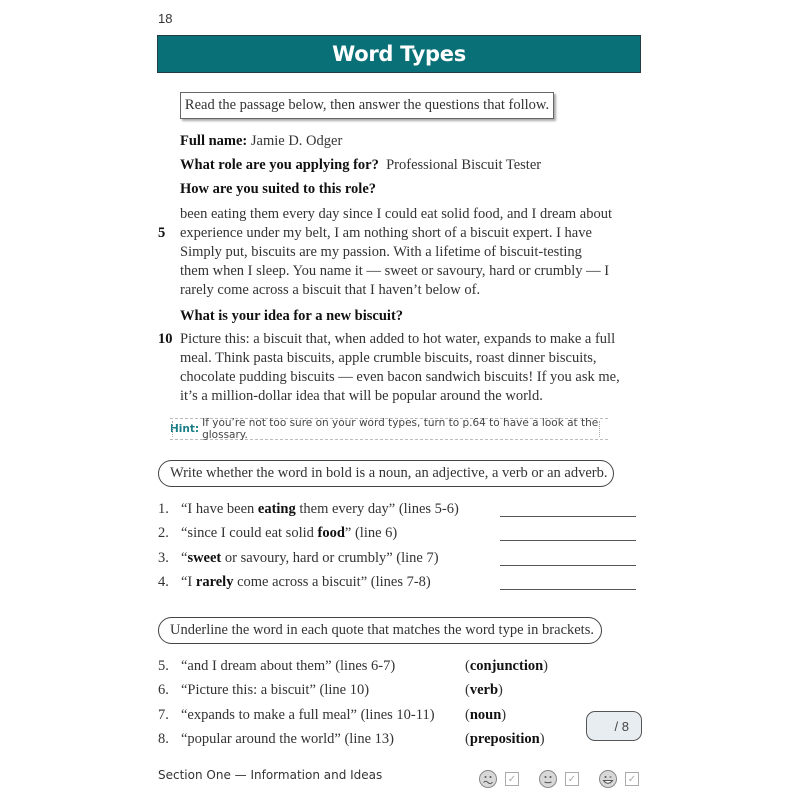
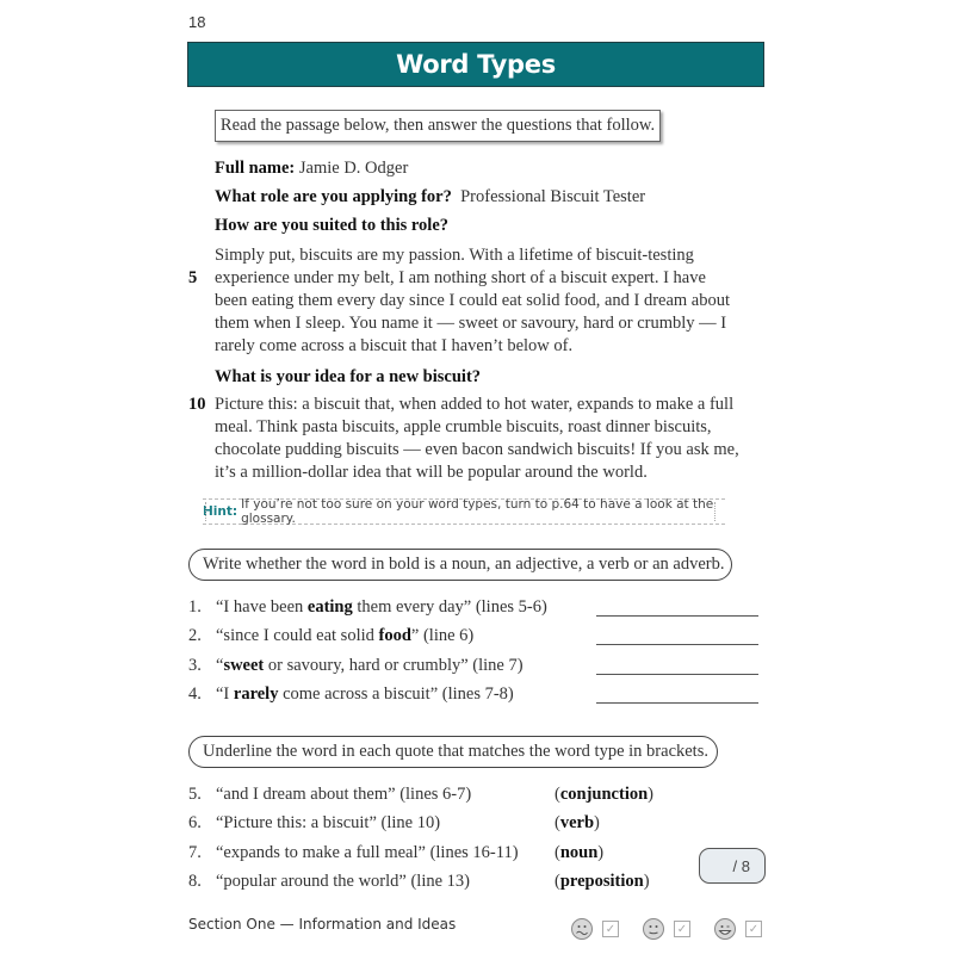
  18
  Word Types
  Read the passage below, then answer the questions that follow.
  Full name: Jamie D. Odger
  What role are you applying for? Professional Biscuit Tester
  How are you suited to this role?
- been eating them every day since I could eat solid food, and I dream about
+ Simply put, biscuits are my passion. With a lifetime of biscuit-testing
  5
  experience under my belt, I am nothing short of a biscuit expert. I have
- Simply put, biscuits are my passion. With a lifetime of biscuit-testing
+ been eating them every day since I could eat solid food, and I dream about
  them when I sleep. You name it — sweet or savoury, hard or crumbly — I
  rarely come across a biscuit that I haven’t below of.
  What is your idea for a new biscuit?
  10
  Picture this: a biscuit that, when added to hot water, expands to make a full
  meal. Think pasta biscuits, apple crumble biscuits, roast dinner biscuits,
  chocolate pudding biscuits — even bacon sandwich biscuits! If you ask me,
  it’s a million-dollar idea that will be popular around the world.
  Hint:
  If you’re not too sure on your word types, turn to p.64 to have a look at the glossary.
  Write whether the word in bold is a noun, an adjective, a verb or an adverb.
  1. “I have been eating them every day” (lines 5-6)
  2. “since I could eat solid food” (line 6)
  3. “sweet or savoury, hard or crumbly” (line 7)
  4. “I rarely come across a biscuit” (lines 7-8)
  Underline the word in each quote that matches the word type in brackets.
  5. “and I dream about them” (lines 6-7)
  (conjunction)
  6. “Picture this: a biscuit” (line 10)
  (verb)
- 7. “expands to make a full meal” (lines 10-11)
+ 7. “expands to make a full meal” (lines 16-11)
  (noun)
  8. “popular around the world” (line 13)
  (preposition)
  / 8
  Section One — Information and Ideas
  ✓
  ✓
  ✓
